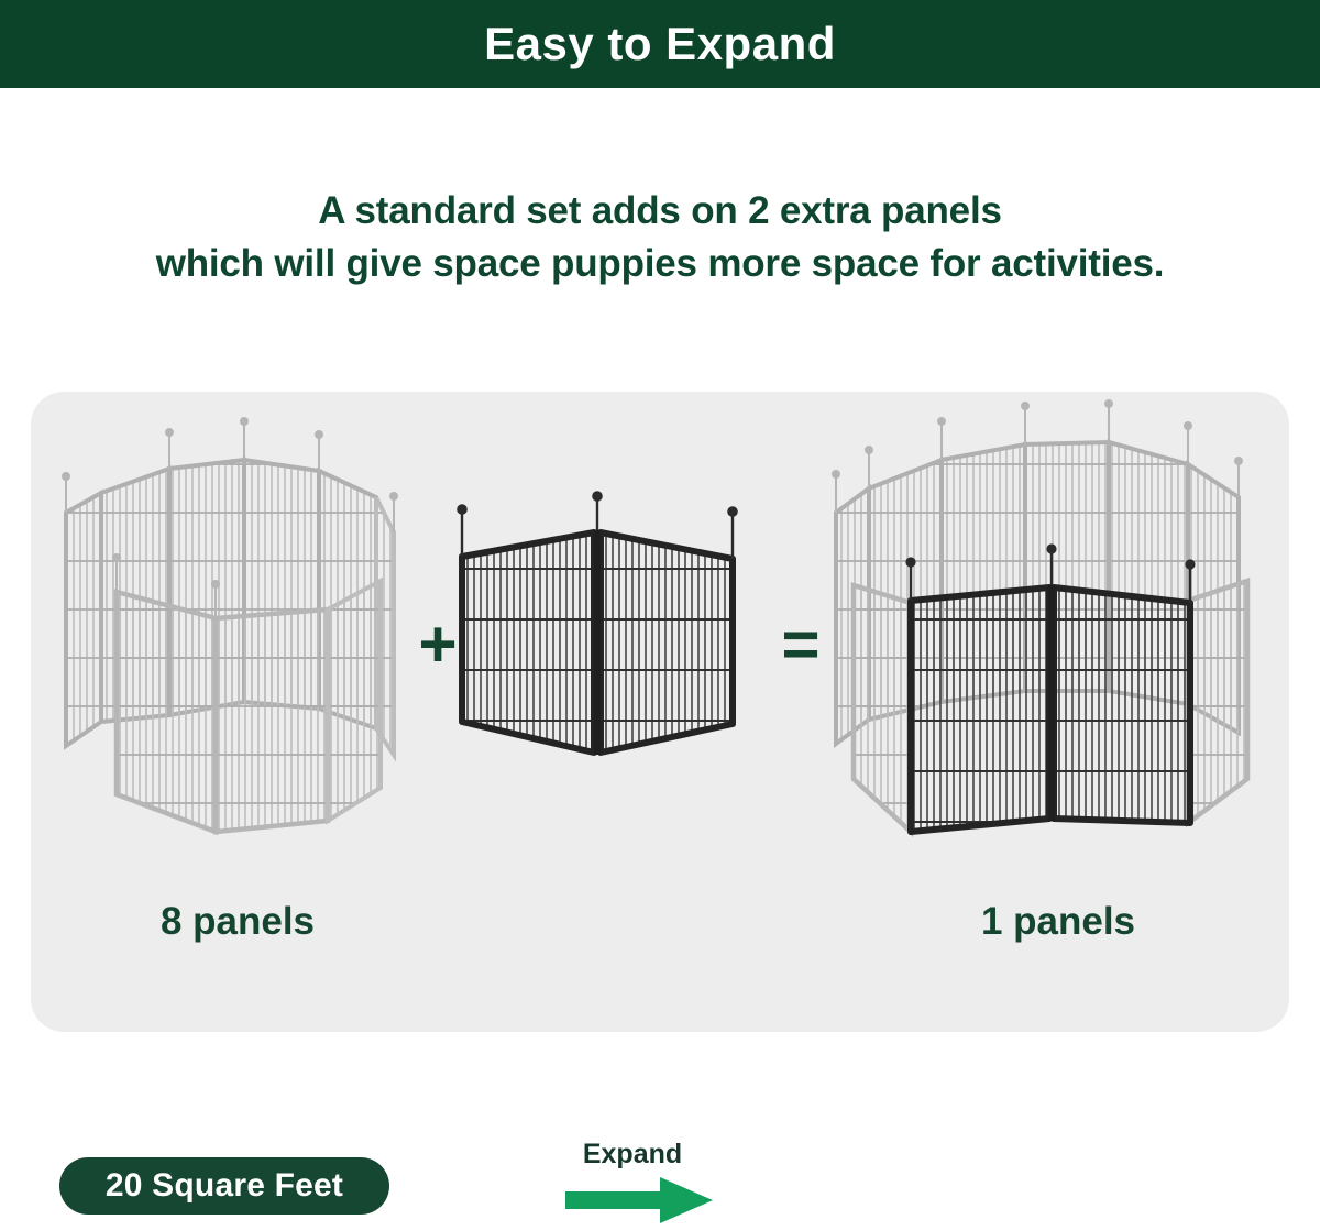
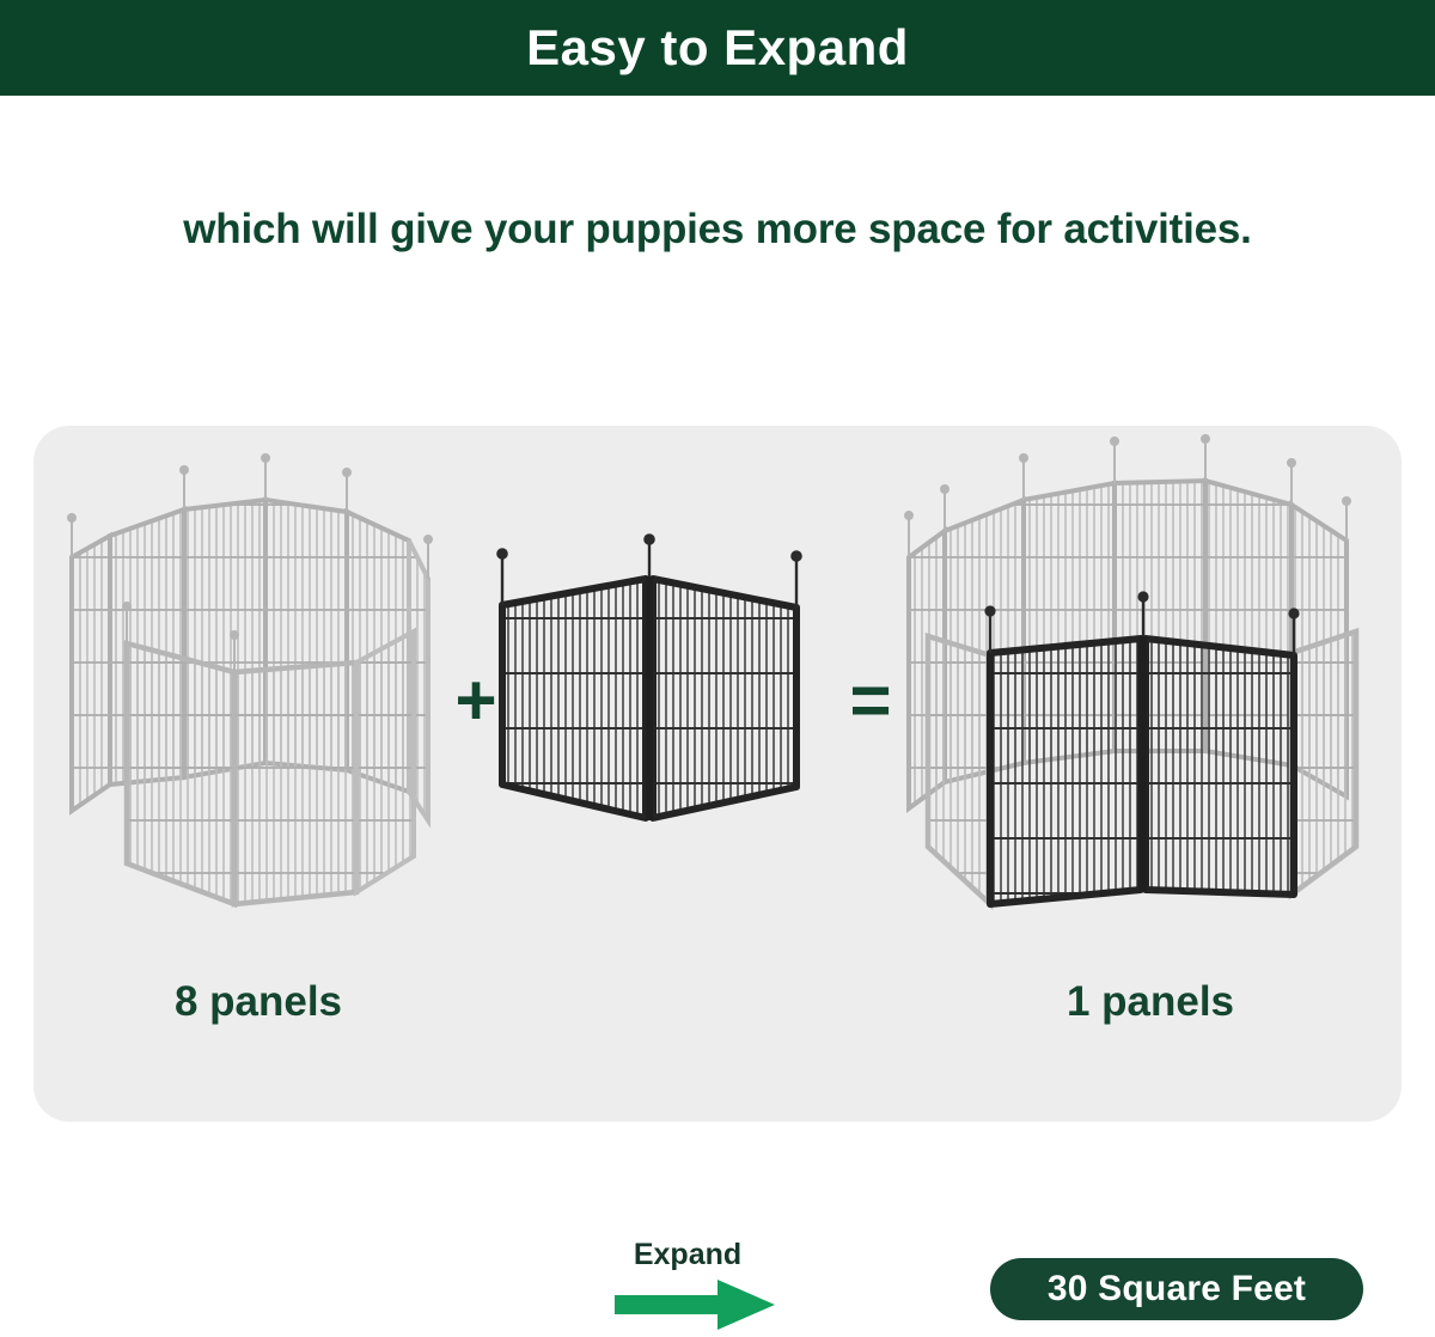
  Easy to Expand
- A standard set adds on 2 extra panels
- which will give space puppies more space for activities.
+ which will give your puppies more space for activities.
  +
  =
  8 panels
  1 panels
- 20 Square Feet
  Expand
+ 30 Square Feet
